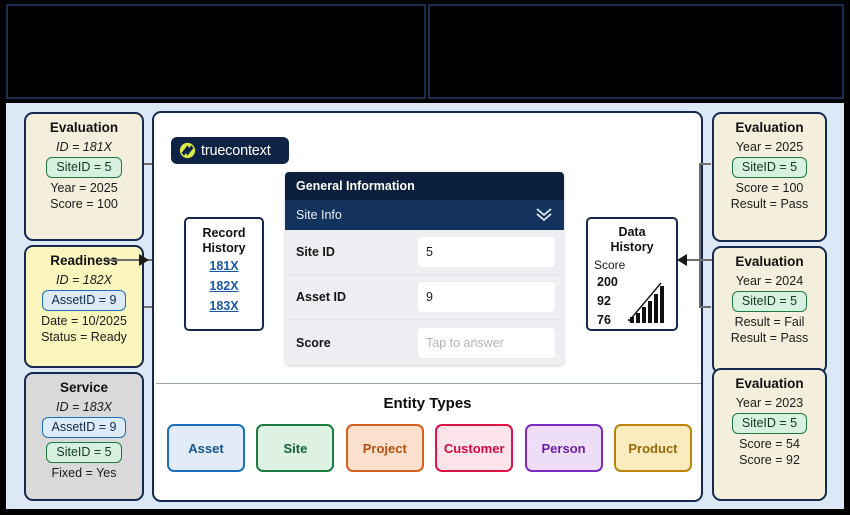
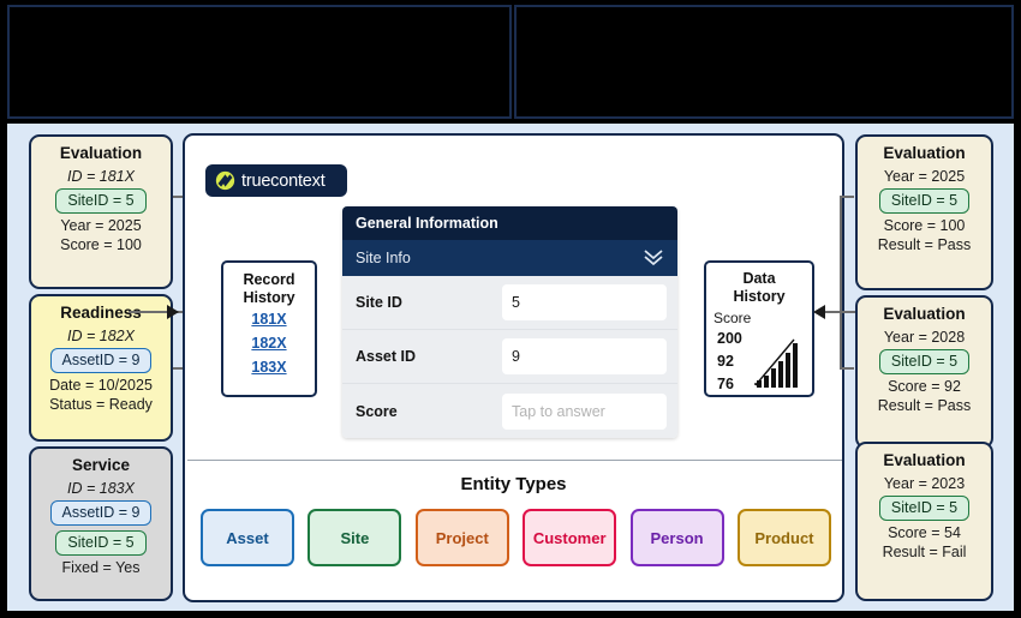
  Evaluation
  ID = 181X
  SiteID = 5
  Year = 2025
  Score = 100
  Readiness
  ID = 182X
  AssetID = 9
  Date = 10/2025
  Status = Ready
  Service
  ID = 183X
  AssetID = 9
  SiteID = 5
  Fixed = Yes
  truecontext
  Record
  History
  181X
  182X
  183X
  General Information
  Site Info
  Site ID
  5
  Asset ID
  9
  Score
  Tap to answer
  Data
  History
  Score
  200
  92
  76
  Entity Types
  Asset
  Site
  Project
  Customer
  Person
  Product
  Evaluation
  Year = 2025
  SiteID = 5
  Score = 100
  Result = Pass
  Evaluation
- Year = 2024
+ Year = 2028
  SiteID = 5
- Result = Fail
+ Score = 92
  Result = Pass
  Evaluation
  Year = 2023
  SiteID = 5
  Score = 54
- Score = 92
+ Result = Fail
